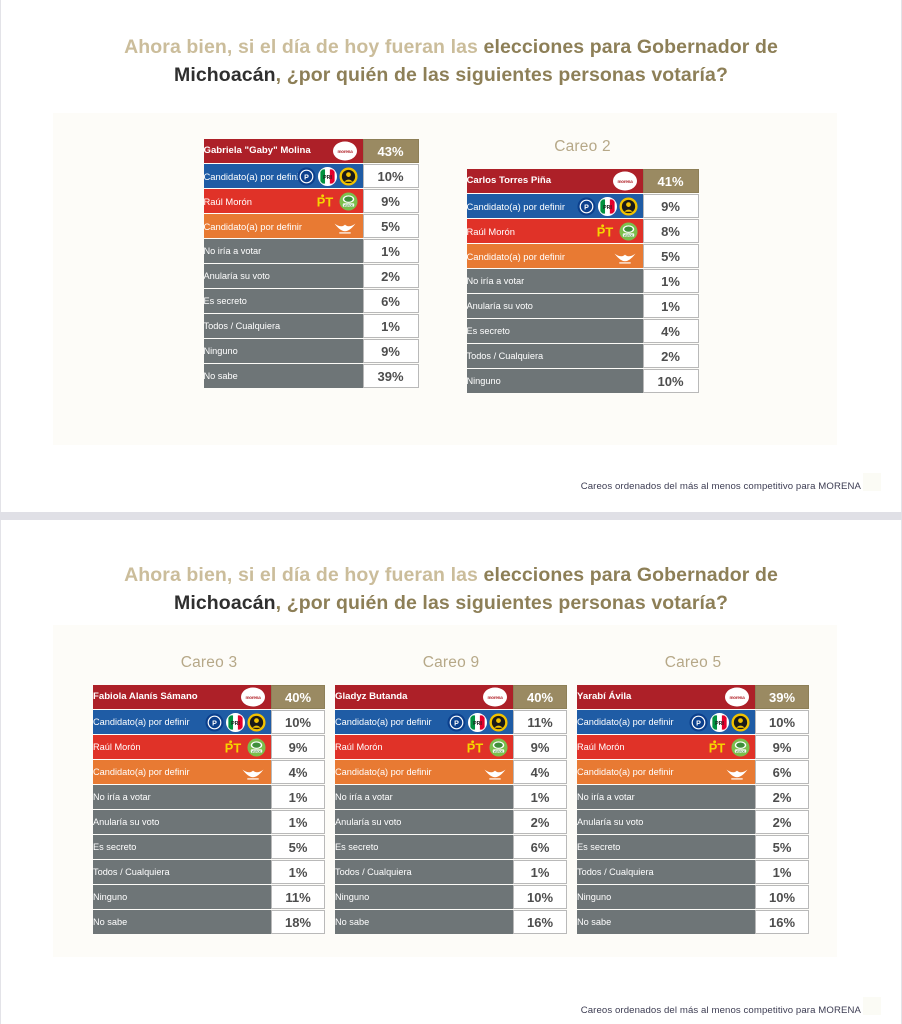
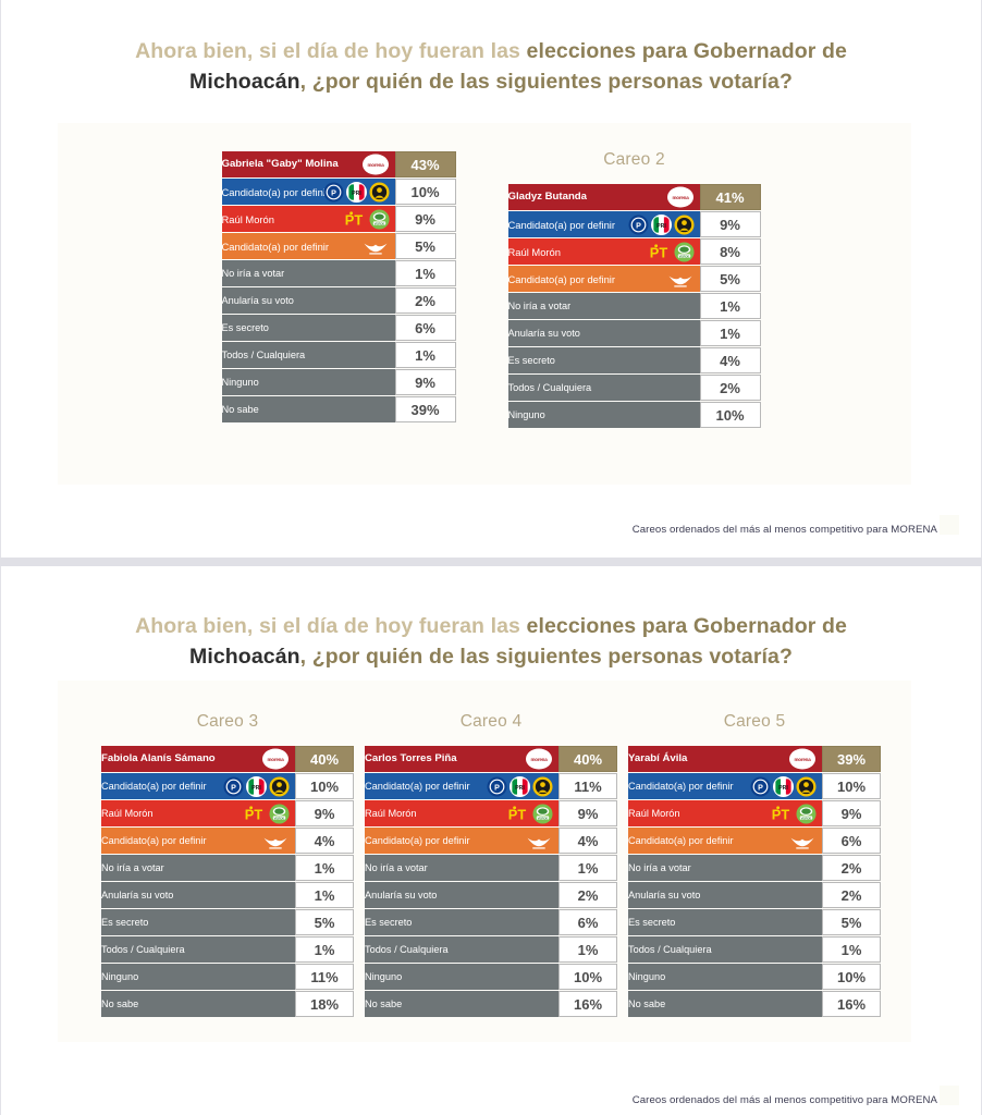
  Ahora bien, si el día de hoy fueran las elecciones para Gobernador de Michoacán, ¿por quién de las siguientes personas votaría?
  Gabriela "Gaby" Molina	43%
  Candidato(a) por defin P	10%
  Raúl Morón PT	9%
  Candidato(a) por definir	5%
  No iría a votar	1%
  Anularía su voto	2%
  Es secreto	6%
  Todos / Cualquiera	1%
  Ninguno	9%
  No sabe	39%
  Careo 2
- Carlos Torres Piña	41%
+ Gladyz Butanda	41%
  Candidato(a) por definir P	9%
  Raúl Morón PT	8%
  Candidato(a) por definir	5%
  No iría a votar	1%
  Anularía su voto	1%
  Es secreto	4%
  Todos / Cualquiera	2%
  Ninguno	10%
  Careos ordenados del más al menos competitivo para MORENA
  Ahora bien, si el día de hoy fueran las elecciones para Gobernador de Michoacán, ¿por quién de las siguientes personas votaría?
  Careo 3
  Fabiola Alanís Sámano	40%
  Candidato(a) por definir P	10%
  Raúl Morón PT	9%
  Candidato(a) por definir	4%
  No iría a votar	1%
  Anularía su voto	1%
  Es secreto	5%
  Todos / Cualquiera	1%
  Ninguno	11%
  No sabe	18%
- Careo 9
+ Careo 4
- Gladyz Butanda	40%
+ Carlos Torres Piña	40%
  Candidato(a) por definir P	11%
  Raúl Morón PT	9%
  Candidato(a) por definir	4%
  No iría a votar	1%
  Anularía su voto	2%
  Es secreto	6%
  Todos / Cualquiera	1%
  Ninguno	10%
  No sabe	16%
  Careo 5
  Yarabí Ávila	39%
  Candidato(a) por definir P	10%
  Raúl Morón PT	9%
  Candidato(a) por definir	6%
  No iría a votar	2%
  Anularía su voto	2%
  Es secreto	5%
  Todos / Cualquiera	1%
  Ninguno	10%
  No sabe	16%
  Careos ordenados del más al menos competitivo para MORENA
